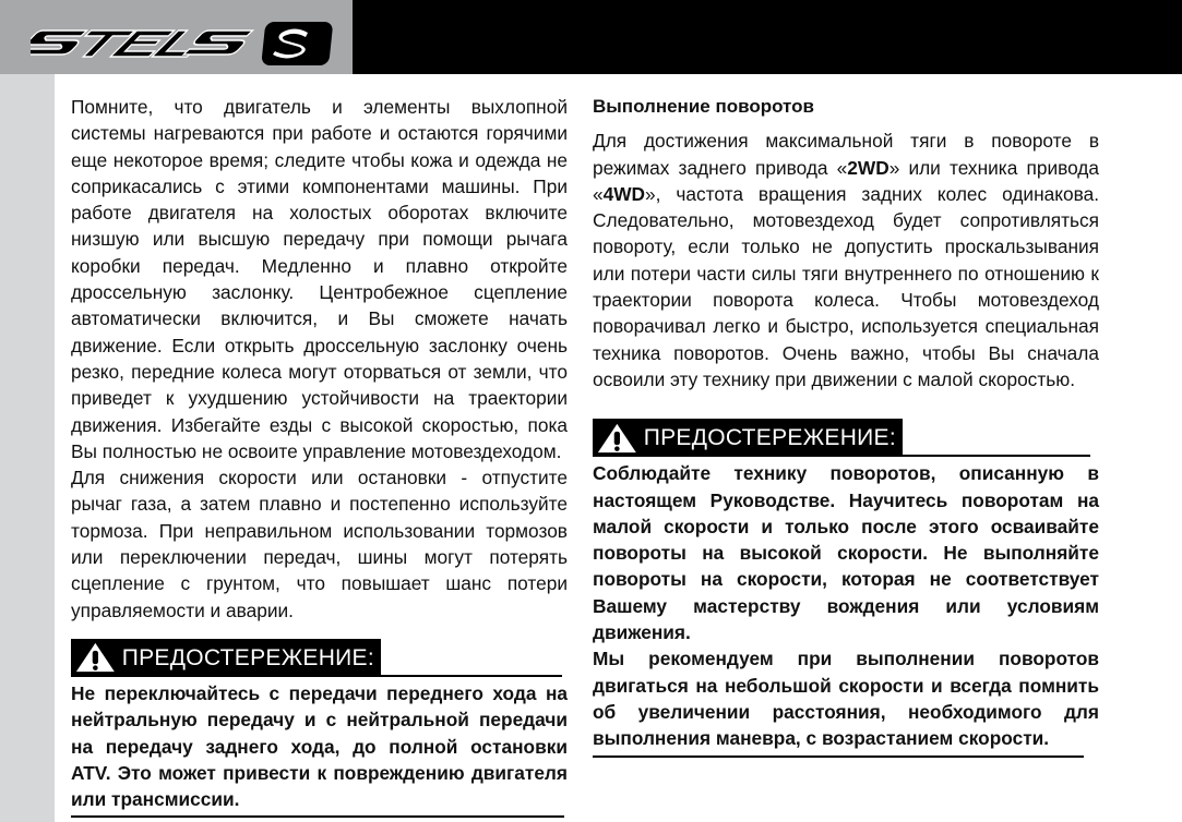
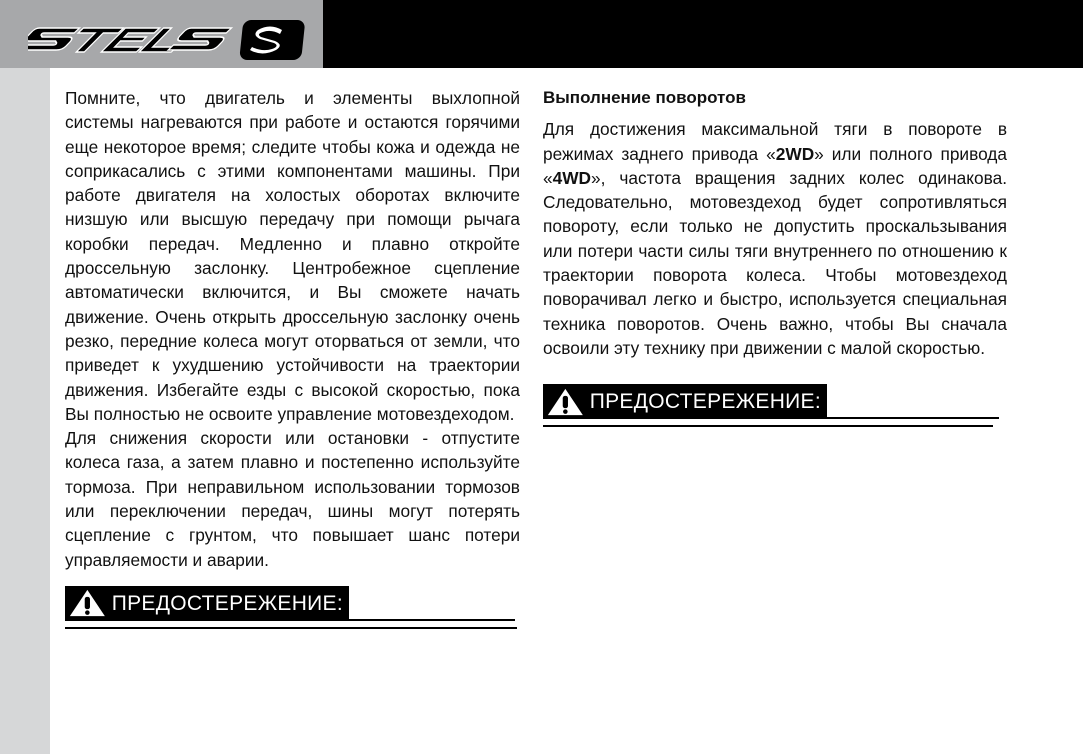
- Помните, что двигатель и элементы выхлопной системы нагреваются при работе и остаются горячими еще некоторое время; следите чтобы кожа и одежда не соприкасались с этими компонентами машины. При работе двигателя на холостых оборотах включите низшую или высшую передачу при помощи рычага коробки передач. Медленно и плавно откройте дроссельную заслонку. Центробежное сцепление автоматически включится, и Вы сможете начать движение. Если открыть дроссельную заслонку очень резко, передние колеса могут оторваться от земли, что приведет к ухудшению устойчивости на траектории движения. Избегайте езды с высокой скоростью, пока Вы полностью не освоите управление мотовездеходом.
+ Помните, что двигатель и элементы выхлопной системы нагреваются при работе и остаются горячими еще некоторое время; следите чтобы кожа и одежда не соприкасались с этими компонентами машины. При работе двигателя на холостых оборотах включите низшую или высшую передачу при помощи рычага коробки передач. Медленно и плавно откройте дроссельную заслонку. Центробежное сцепление автоматически включится, и Вы сможете начать движение. Очень открыть дроссельную заслонку очень резко, передние колеса могут оторваться от земли, что приведет к ухудшению устойчивости на траектории движения. Избегайте езды с высокой скоростью, пока Вы полностью не освоите управление мотовездеходом.
- Для снижения скорости или остановки - отпустите рычаг газа, а затем плавно и постепенно используйте тормоза. При неправильном использовании тормозов или переключении передач, шины могут потерять сцепление с грунтом, что повышает шанс потери управляемости и аварии.
+ Для снижения скорости или остановки - отпустите колеса газа, а затем плавно и постепенно используйте тормоза. При неправильном использовании тормозов или переключении передач, шины могут потерять сцепление с грунтом, что повышает шанс потери управляемости и аварии.
  ПРЕДОСТЕРЕЖЕНИЕ:
- Не переключайтесь с передачи переднего хода на нейтральную передачу и с нейтральной передачи на передачу заднего хода, до полной остановки ATV. Это может привести к повреждению двигателя или трансмиссии.
  Выполнение поворотов
- Для достижения максимальной тяги в повороте в режимах заднего привода «2WD» или техника привода «4WD», частота вращения задних колес одинакова. Следовательно, мотовездеход будет сопротивляться повороту, если только не допустить проскальзывания или потери части силы тяги внутреннего по отношению к траектории поворота колеса. Чтобы мотовездеход поворачивал легко и быстро, используется специальная техника поворотов. Очень важно, чтобы Вы сначала освоили эту технику при движении с малой скоростью.
+ Для достижения максимальной тяги в повороте в режимах заднего привода «2WD» или полного привода «4WD», частота вращения задних колес одинакова. Следовательно, мотовездеход будет сопротивляться повороту, если только не допустить проскальзывания или потери части силы тяги внутреннего по отношению к траектории поворота колеса. Чтобы мотовездеход поворачивал легко и быстро, используется специальная техника поворотов. Очень важно, чтобы Вы сначала освоили эту технику при движении с малой скоростью.
  ПРЕДОСТЕРЕЖЕНИЕ:
- Соблюдайте технику поворотов, описанную в настоящем Руководстве. Научитесь поворотам на малой скорости и только после этого осваивайте повороты на высокой скорости. Не выполняйте повороты на скорости, которая не соответствует Вашему мастерству вождения или условиям движения.
- Мы рекомендуем при выполнении поворотов двигаться на небольшой скорости и всегда помнить об увеличении расстояния, необходимого для выполнения маневра, с возрастанием скорости.
